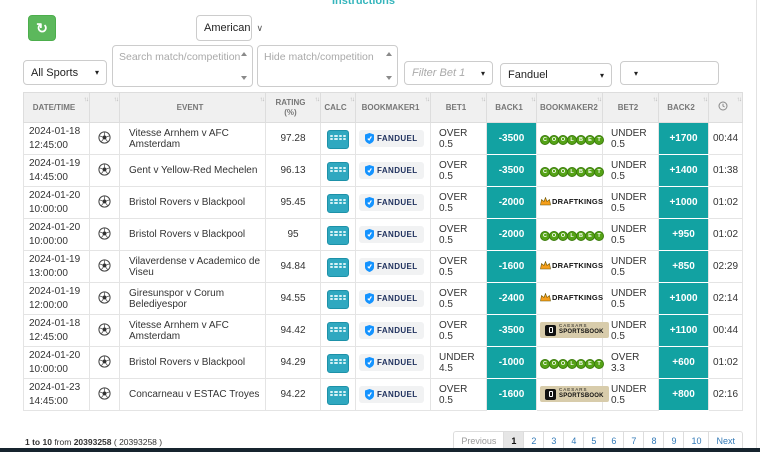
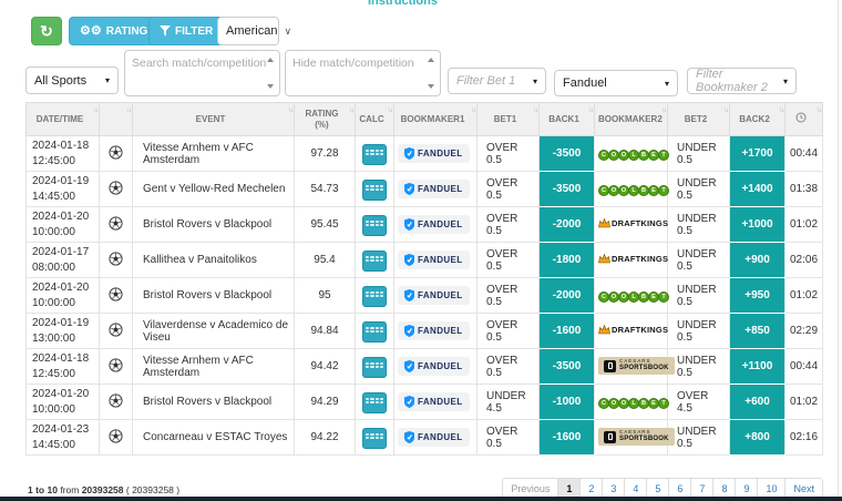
  Instructions
  ↻
+ ⚙⚙
+ RATING
+ FILTER
  American
  ∨
  All Sports
  ▾
  Search match/competition
  Hide match/competition
  Filter Bet 1
  ▾
  Fanduel
  ▾
+ Filter Bookmaker 2
  ▾
  DATE/TIME		EVENT	RATING (%)	CALC	BOOKMAKER1	BET1	BACK1	BOOKMAKER2	BET2	BACK2
  2024-01-18 12:45:00		Vitesse Arnhem v AFC Amsterdam	97.28		FANDUEL	OVER 0.5	-3500		UNDER 0.5	+1700	00:44
- 2024-01-19 14:45:00		Gent v Yellow-Red Mechelen	96.13		FANDUEL	OVER 0.5	-3500		UNDER 0.5	+1400	01:38
+ 2024-01-19 14:45:00		Gent v Yellow-Red Mechelen	54.73		FANDUEL	OVER 0.5	-3500		UNDER 0.5	+1400	01:38
  2024-01-20 10:00:00		Bristol Rovers v Blackpool	95.45		FANDUEL	OVER 0.5	-2000	DRAFTKINGS	UNDER 0.5	+1000	01:02
+ 2024-01-17 08:00:00		Kallithea v Panaitolikos	95.4		FANDUEL	OVER 0.5	-1800	DRAFTKINGS	UNDER 0.5	+900	02:06
  2024-01-20 10:00:00		Bristol Rovers v Blackpool	95		FANDUEL	OVER 0.5	-2000		UNDER 0.5	+950	01:02
  2024-01-19 13:00:00		Vilaverdense v Academico de Viseu	94.84		FANDUEL	OVER 0.5	-1600	DRAFTKINGS	UNDER 0.5	+850	02:29
- 2024-01-19 12:00:00		Giresunspor v Corum Belediyespor	94.55		FANDUEL	OVER 0.5	-2400	DRAFTKINGS	UNDER 0.5	+1000	02:14
  2024-01-18 12:45:00		Vitesse Arnhem v AFC Amsterdam	94.42		FANDUEL	OVER 0.5	-3500		UNDER 0.5	+1100	00:44
- 2024-01-20 10:00:00		Bristol Rovers v Blackpool	94.29		FANDUEL	UNDER 4.5	-1000		OVER 3.3	+600	01:02
+ 2024-01-20 10:00:00		Bristol Rovers v Blackpool	94.29		FANDUEL	UNDER 4.5	-1000		OVER 4.5	+600	01:02
  2024-01-23 14:45:00		Concarneau v ESTAC Troyes	94.22		FANDUEL	OVER 0.5	-1600		UNDER 0.5	+800	02:16
  1 to 10 from 20393258 ( 20393258 )
  Previous
  1
  2
  3
  4
  5
  6
  7
  8
  9
  10
  Next
